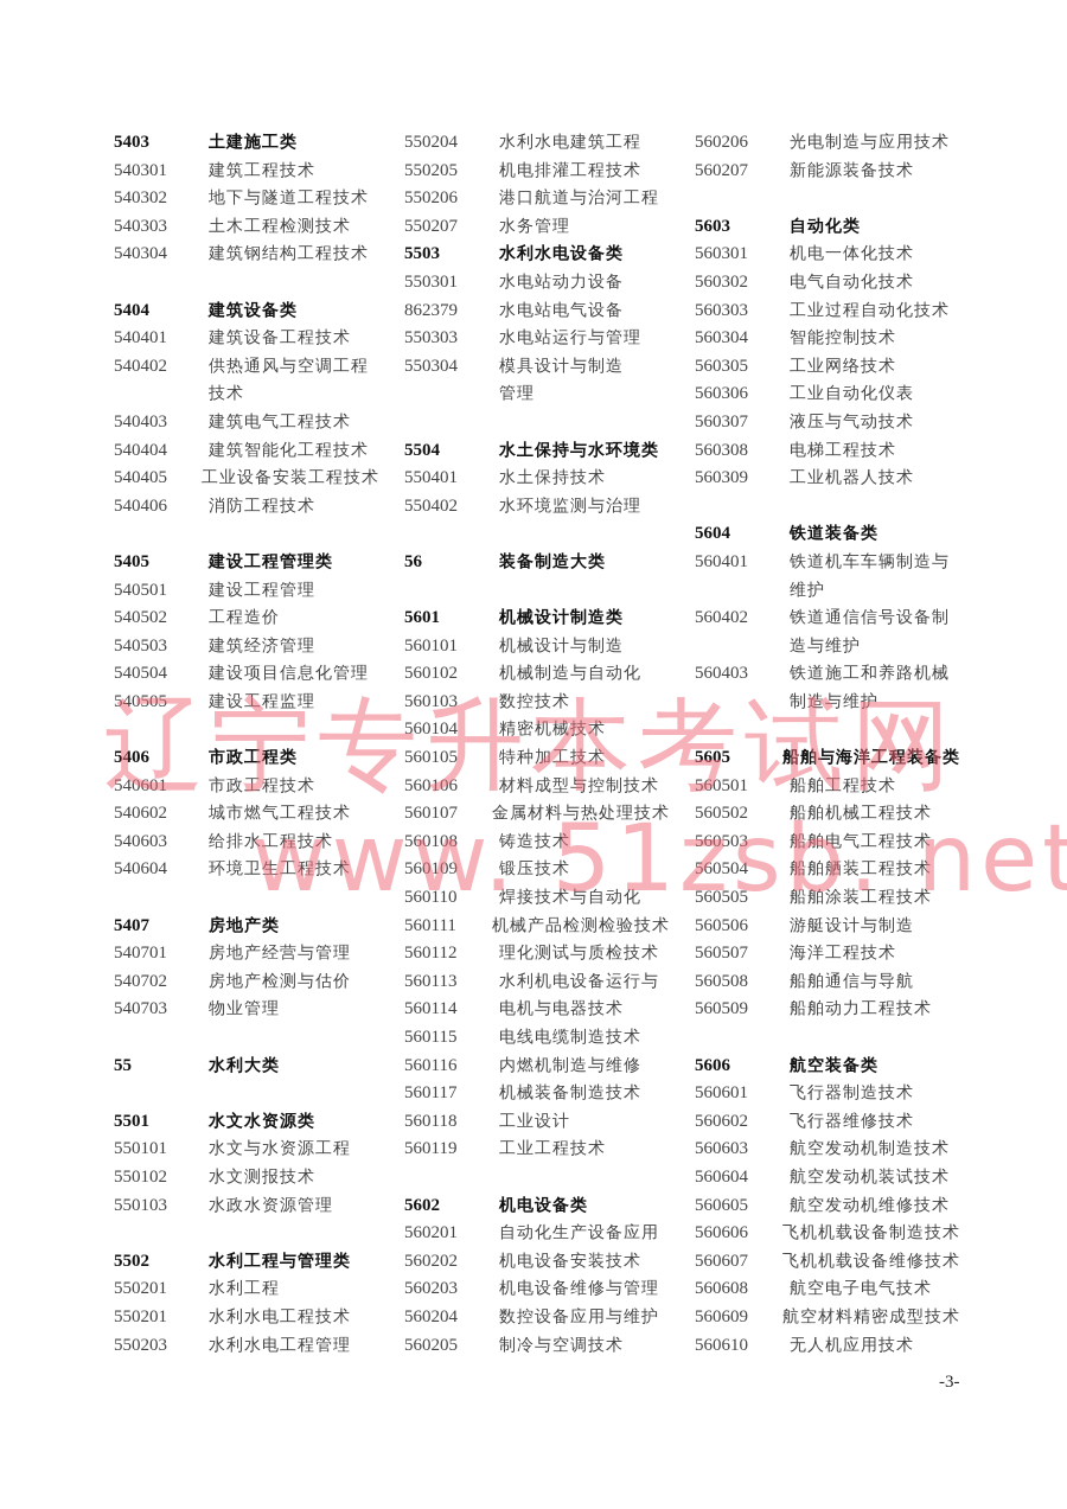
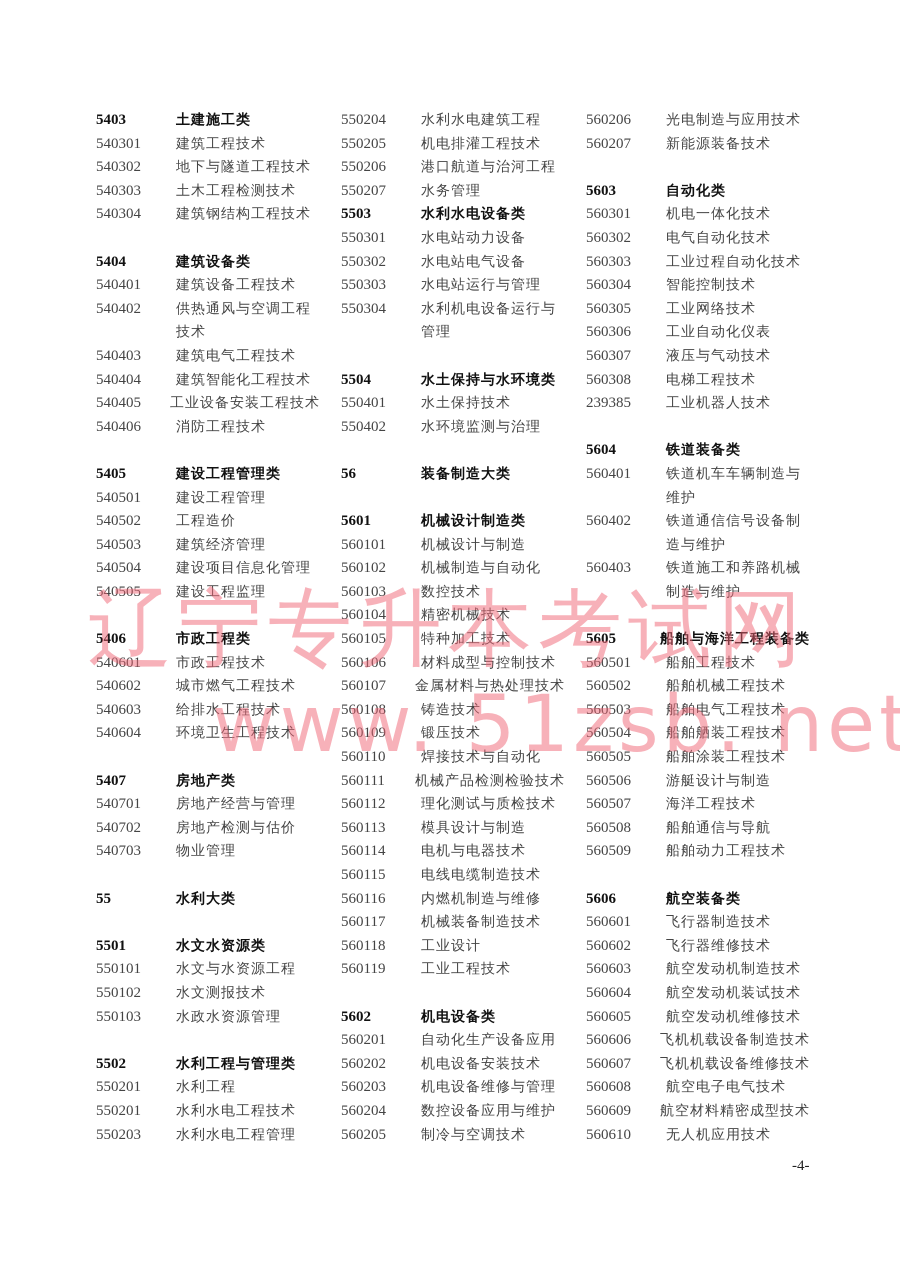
  5403
  土建施工类
  540301
  建筑工程技术
  540302
  地下与隧道工程技术
  540303
  土木工程检测技术
  540304
  建筑钢结构工程技术
  5404
  建筑设备类
  540401
  建筑设备工程技术
  540402
  供热通风与空调工程
  技术
  540403
  建筑电气工程技术
  540404
  建筑智能化工程技术
  540405
  工业设备安装工程技术
  540406
  消防工程技术
  5405
  建设工程管理类
  540501
  建设工程管理
  540502
  工程造价
  540503
  建筑经济管理
  540504
  建设项目信息化管理
  540505
  建设工程监理
  5406
  市政工程类
  540601
  市政工程技术
  540602
  城市燃气工程技术
  540603
  给排水工程技术
  540604
  环境卫生工程技术
  5407
  房地产类
  540701
  房地产经营与管理
  540702
  房地产检测与估价
  540703
  物业管理
  55
  水利大类
  5501
  水文水资源类
  550101
  水文与水资源工程
  550102
  水文测报技术
  550103
  水政水资源管理
  5502
  水利工程与管理类
  550201
  水利工程
  550201
  水利水电工程技术
  550203
  水利水电工程管理
  550204
  水利水电建筑工程
  550205
  机电排灌工程技术
  550206
  港口航道与治河工程
  550207
  水务管理
  5503
  水利水电设备类
  550301
  水电站动力设备
- 862379
+ 550302
  水电站电气设备
  550303
  水电站运行与管理
  550304
- 模具设计与制造
+ 水利机电设备运行与
  管理
  5504
  水土保持与水环境类
  550401
  水土保持技术
  550402
  水环境监测与治理
  56
  装备制造大类
  5601
  机械设计制造类
  560101
  机械设计与制造
  560102
  机械制造与自动化
  560103
  数控技术
  560104
  精密机械技术
  560105
  特种加工技术
  560106
  材料成型与控制技术
  560107
  金属材料与热处理技术
  560108
  铸造技术
  560109
  锻压技术
  560110
  焊接技术与自动化
  560111
  机械产品检测检验技术
  560112
  理化测试与质检技术
  560113
- 水利机电设备运行与
+ 模具设计与制造
  560114
  电机与电器技术
  560115
  电线电缆制造技术
  560116
  内燃机制造与维修
  560117
  机械装备制造技术
  560118
  工业设计
  560119
  工业工程技术
  5602
  机电设备类
  560201
  自动化生产设备应用
  560202
  机电设备安装技术
  560203
  机电设备维修与管理
  560204
  数控设备应用与维护
  560205
  制冷与空调技术
  560206
  光电制造与应用技术
  560207
  新能源装备技术
  5603
  自动化类
  560301
  机电一体化技术
  560302
  电气自动化技术
  560303
  工业过程自动化技术
  560304
  智能控制技术
  560305
  工业网络技术
  560306
  工业自动化仪表
  560307
  液压与气动技术
  560308
  电梯工程技术
- 560309
+ 239385
  工业机器人技术
  5604
  铁道装备类
  560401
  铁道机车车辆制造与
  维护
  560402
  铁道通信信号设备制
  造与维护
  560403
  铁道施工和养路机械
  制造与维护
  5605
  船舶与海洋工程装备类
  560501
  船舶工程技术
  560502
  船舶机械工程技术
  560503
  船舶电气工程技术
  560504
  船舶舾装工程技术
  560505
  船舶涂装工程技术
  560506
  游艇设计与制造
  560507
  海洋工程技术
  560508
  船舶通信与导航
  560509
  船舶动力工程技术
  5606
  航空装备类
  560601
  飞行器制造技术
  560602
  飞行器维修技术
  560603
  航空发动机制造技术
  560604
  航空发动机装试技术
  560605
  航空发动机维修技术
  560606
  飞机机载设备制造技术
  560607
  飞机机载设备维修技术
  560608
  航空电子电气技术
  560609
  航空材料精密成型技术
  560610
  无人机应用技术
  辽宁专升本考试网
  www. 51zsb. net
- -3-
+ -4-
